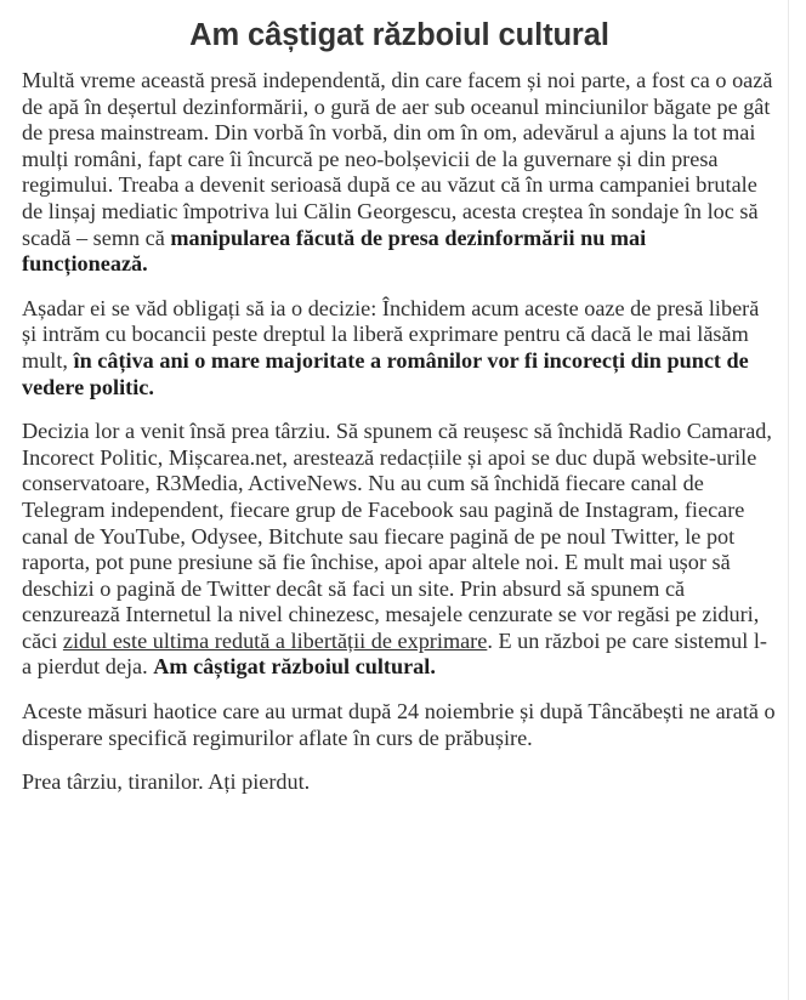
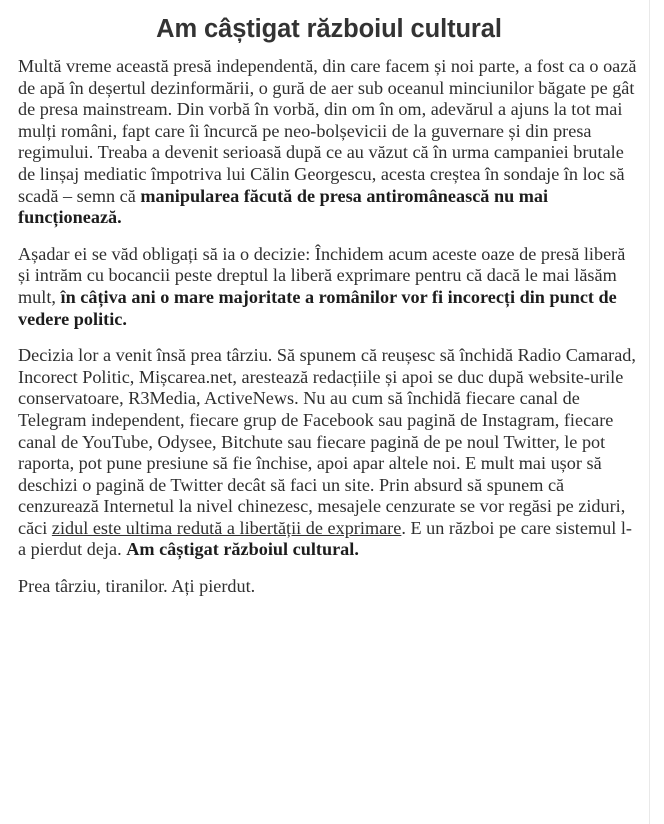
  Am câștigat războiul cultural
- Multă vreme această presă independentă, din care facem și noi parte, a fost ca o oază de apă în deșertul dezinformării, o gură de aer sub oceanul minciunilor băgate pe gât de presa mainstream. Din vorbă în vorbă, din om în om, adevărul a ajuns la tot mai mulți români, fapt care îi încurcă pe neo-bolșevicii de la guvernare și din presa regimului. Treaba a devenit serioasă după ce au văzut că în urma campaniei brutale de linșaj mediatic împotriva lui Călin Georgescu, acesta creștea în sondaje în loc să scadă – semn că manipularea făcută de presa dezinformării nu mai funcționează.
+ Multă vreme această presă independentă, din care facem și noi parte, a fost ca o oază de apă în deșertul dezinformării, o gură de aer sub oceanul minciunilor băgate pe gât de presa mainstream. Din vorbă în vorbă, din om în om, adevărul a ajuns la tot mai mulți români, fapt care îi încurcă pe neo-bolșevicii de la guvernare și din presa regimului. Treaba a devenit serioasă după ce au văzut că în urma campaniei brutale de linșaj mediatic împotriva lui Călin Georgescu, acesta creștea în sondaje în loc să scadă – semn că manipularea făcută de presa antiromânească nu mai funcționează.
  Așadar ei se văd obligați să ia o decizie: Închidem acum aceste oaze de presă liberă și intrăm cu bocancii peste dreptul la liberă exprimare pentru că dacă le mai lăsăm mult, în câțiva ani o mare majoritate a românilor vor fi incorecți din punct de vedere politic.
  Decizia lor a venit însă prea târziu. Să spunem că reușesc să închidă Radio Camarad, Incorect Politic, Mișcarea.net, arestează redacțiile și apoi se duc după website-urile conservatoare, R3Media, ActiveNews. Nu au cum să închidă fiecare canal de Telegram independent, fiecare grup de Facebook sau pagină de Instagram, fiecare canal de YouTube, Odysee, Bitchute sau fiecare pagină de pe noul Twitter, le pot raporta, pot pune presiune să fie închise, apoi apar altele noi. E mult mai ușor să deschizi o pagină de Twitter decât să faci un site. Prin absurd să spunem că cenzurează Internetul la nivel chinezesc, mesajele cenzurate se vor regăsi pe ziduri, căci zidul este ultima redută a libertății de exprimare. E un război pe care sistemul l-a pierdut deja. Am câștigat războiul cultural.
- Aceste măsuri haotice care au urmat după 24 noiembrie și după Tâncăbești ne arată o disperare specifică regimurilor aflate în curs de prăbușire.
  Prea târziu, tiranilor. Ați pierdut.
